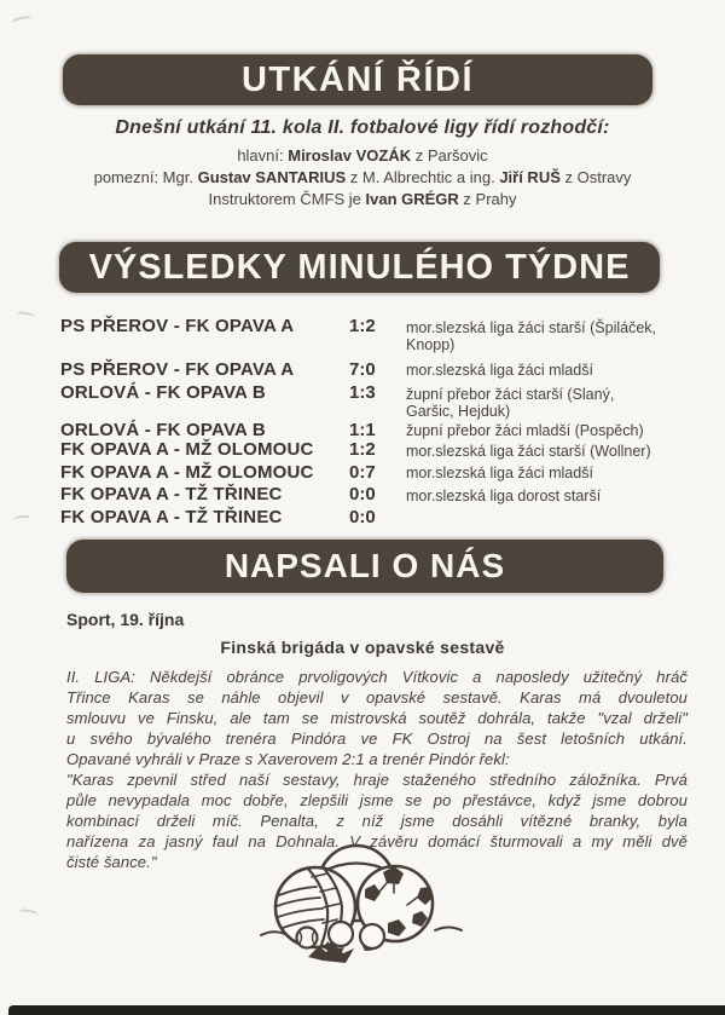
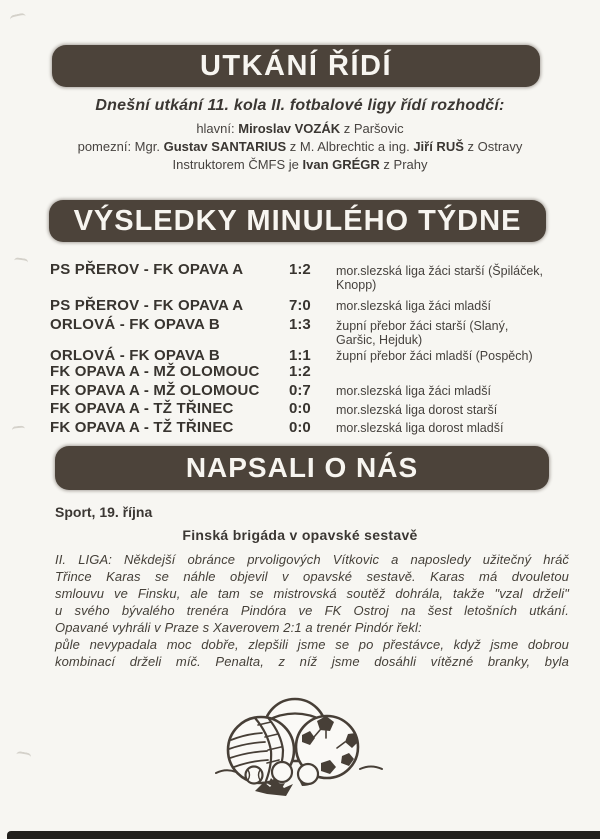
  UTKÁNÍ ŘÍDÍ
  Dnešní utkání 11. kola II. fotbalové ligy řídí rozhodčí:
  hlavní: Miroslav VOZÁK z Paršovic
  pomezní: Mgr. Gustav SANTARIUS z M. Albrechtic a ing. Jiří RUŠ z Ostravy
  Instruktorem ČMFS je Ivan GRÉGR z Prahy
  VÝSLEDKY MINULÉHO TÝDNE
  PS PŘEROV - FK OPAVA A
  1:2
  mor.slezská liga žáci starší (Špiláček,
  Knopp)
  PS PŘEROV - FK OPAVA A
  7:0
  mor.slezská liga žáci mladší
  ORLOVÁ - FK OPAVA B
  1:3
  župní přebor žáci starší (Slaný,
  Garšic, Hejduk)
  ORLOVÁ - FK OPAVA B
  1:1
  župní přebor žáci mladší (Pospěch)
  FK OPAVA A - MŽ OLOMOUC
  1:2
- mor.slezská liga žáci starší (Wollner)
  FK OPAVA A - MŽ OLOMOUC
  0:7
  mor.slezská liga žáci mladší
  FK OPAVA A - TŽ TŘINEC
  0:0
  mor.slezská liga dorost starší
  FK OPAVA A - TŽ TŘINEC
  0:0
+ mor.slezská liga dorost mladší
  NAPSALI O NÁS
  Sport, 19. října
  Finská brigáda v opavské sestavě
  II. LIGA: Někdejší obránce prvoligových Vítkovic a naposledy užitečný hráč
  Třince Karas se náhle objevil v opavské sestavě. Karas má dvouletou
  smlouvu ve Finsku, ale tam se mistrovská soutěž dohrála, takže "vzal drželi"
  u svého bývalého trenéra Pindóra ve FK Ostroj na šest letošních utkání.
  Opavané vyhráli v Praze s Xaverovem 2:1 a trenér Pindór řekl:
- "Karas zpevnil střed naší sestavy, hraje staženého středního záložníka. Prvá
  půle nevypadala moc dobře, zlepšili jsme se po přestávce, když jsme dobrou
  kombinací drželi míč. Penalta, z níž jsme dosáhli vítězné branky, byla
- nařízena za jasný faul na Dohnala. V závěru domácí šturmovali a my měli dvě
- čisté šance."
